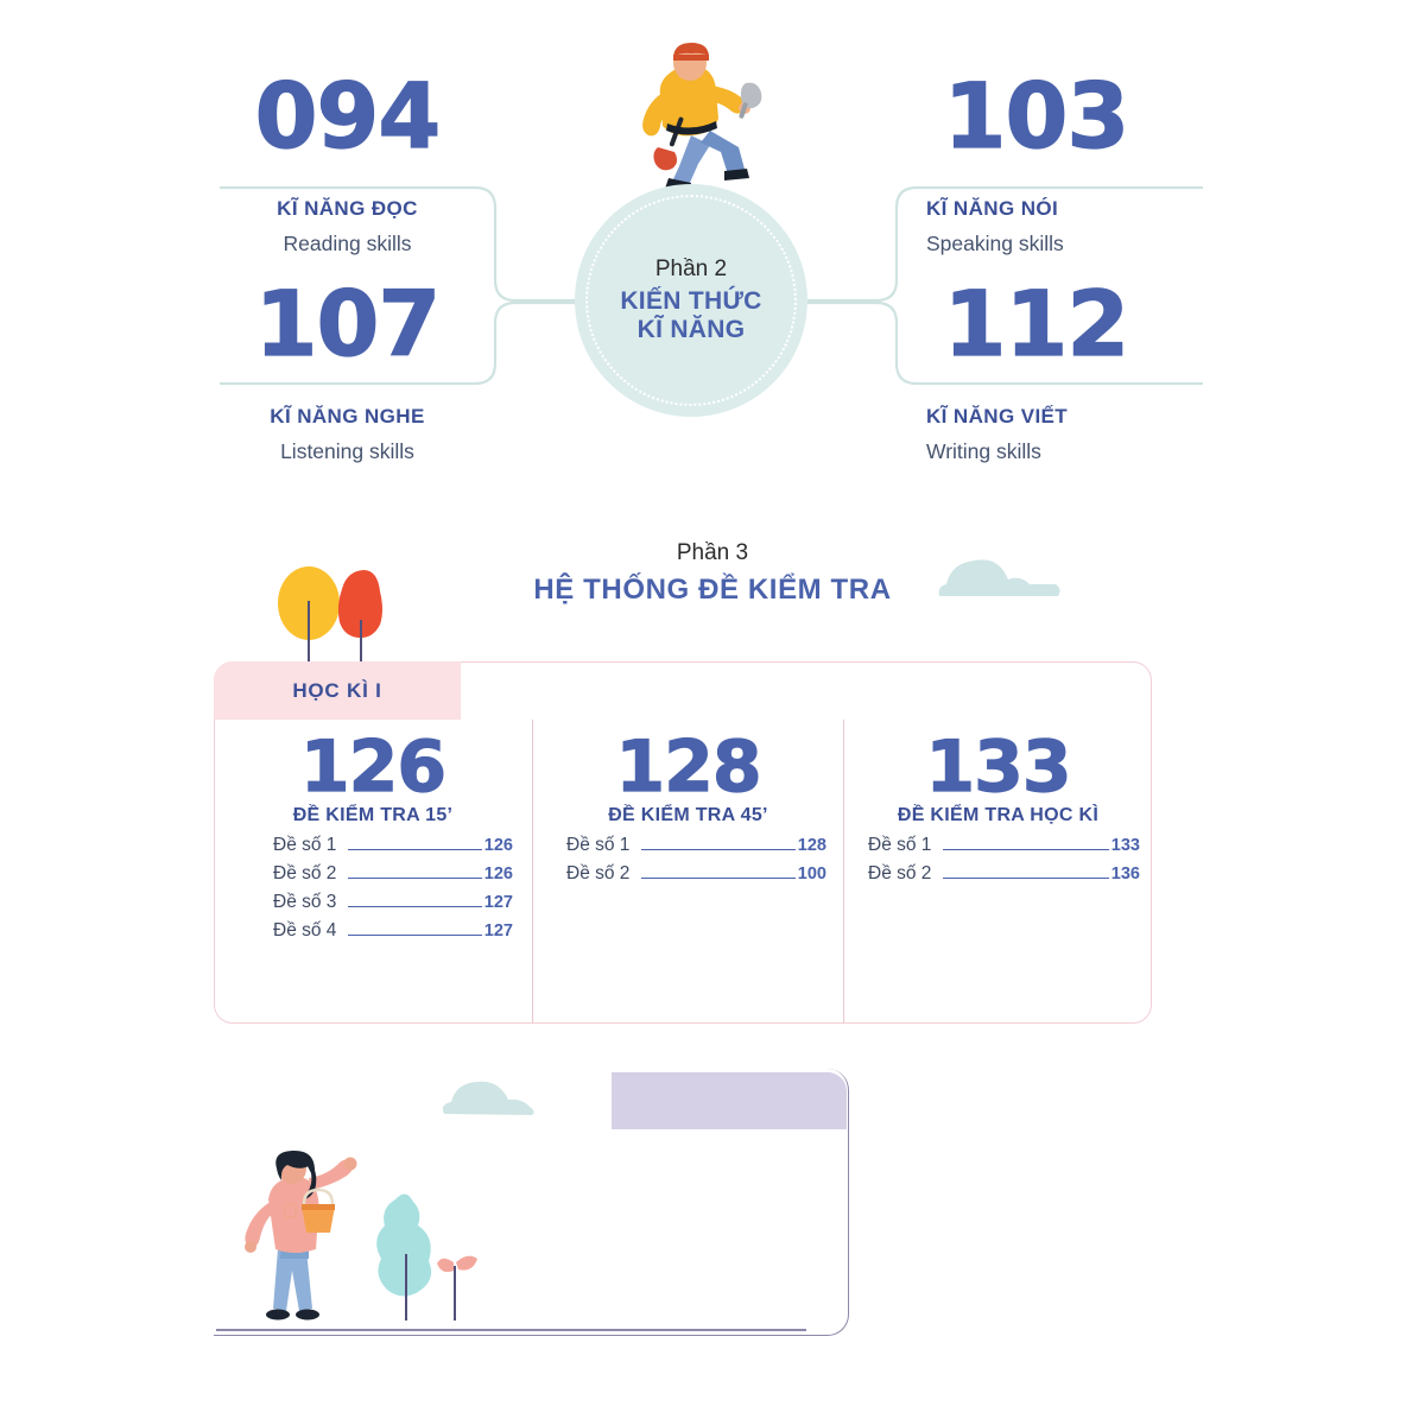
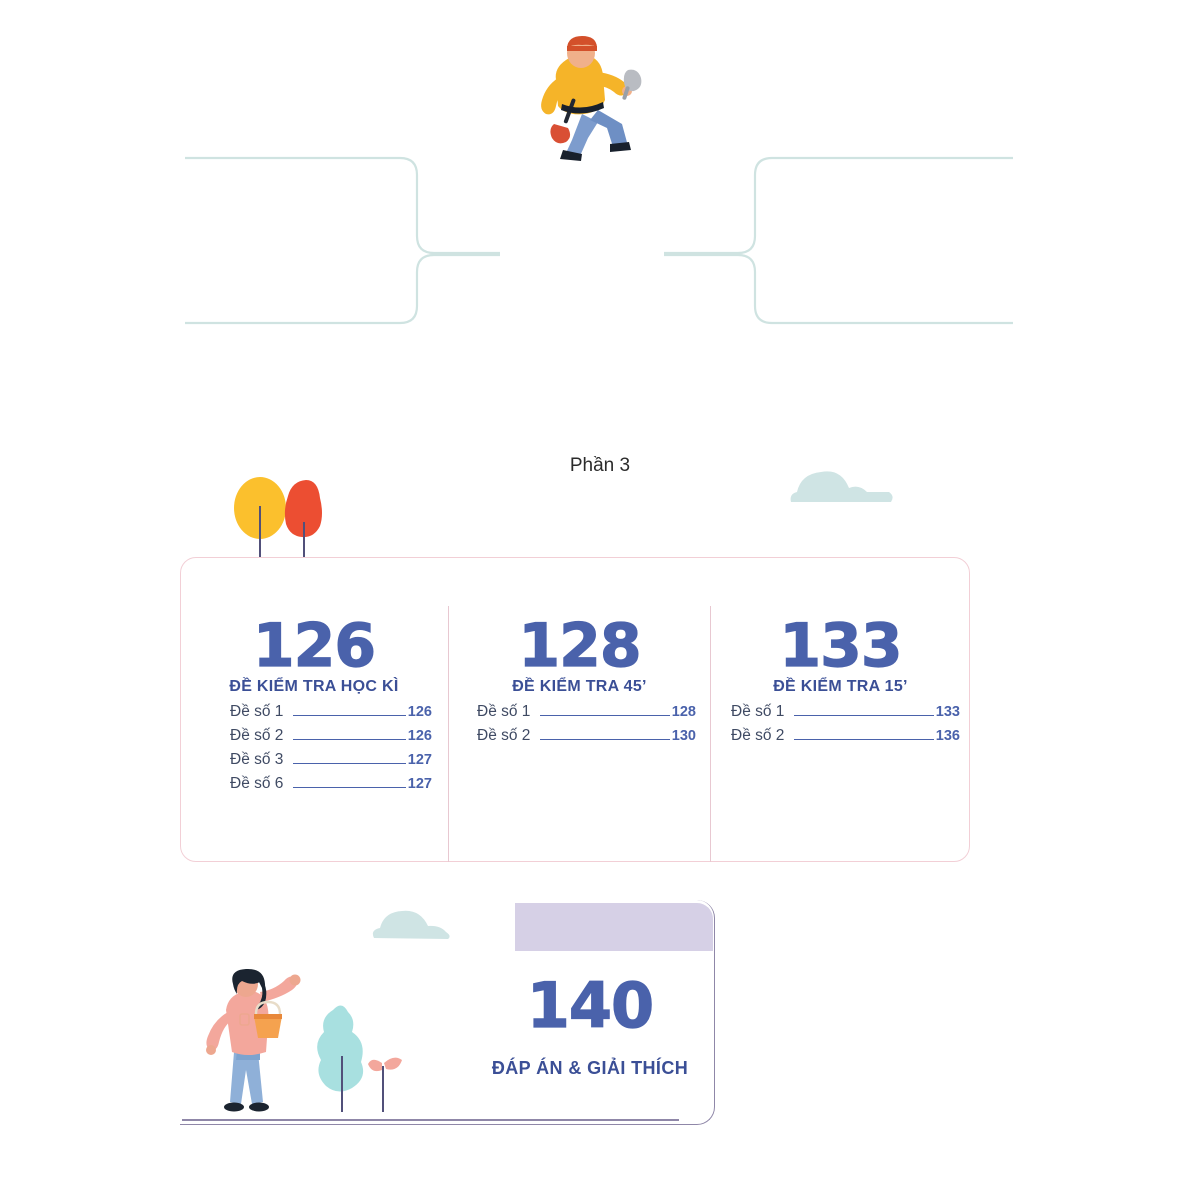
- Phần 2
- KIẾN THỨC
- KĨ NĂNG
- 094
- KĨ NĂNG ĐỌC
- Reading skills
- 103
- KĨ NĂNG NÓI
- Speaking skills
- 107
- KĨ NĂNG NGHE
- Listening skills
- 112
- KĨ NĂNG VIẾT
- Writing skills
  Phần 3
- HỆ THỐNG ĐỀ KIỂM TRA
- HỌC KÌ I
  126
- ĐỀ KIỂM TRA 15’
+ ĐỀ KIỂM TRA HỌC KÌ
  Đề số 1
  126
  Đề số 2
  126
  Đề số 3
  127
- Đề số 4
+ Đề số 6
  127
  128
  ĐỀ KIỂM TRA 45’
  Đề số 1
  128
  Đề số 2
- 100
+ 130
  133
- ĐỀ KIỂM TRA HỌC KÌ
+ ĐỀ KIỂM TRA 15’
  Đề số 1
  133
  Đề số 2
  136
+ 140
+ ĐÁP ÁN & GIẢI THÍCH
